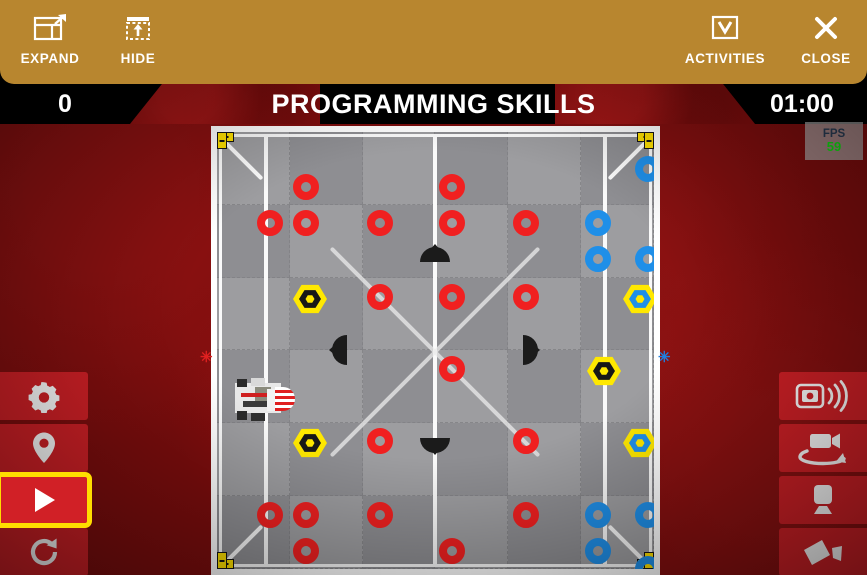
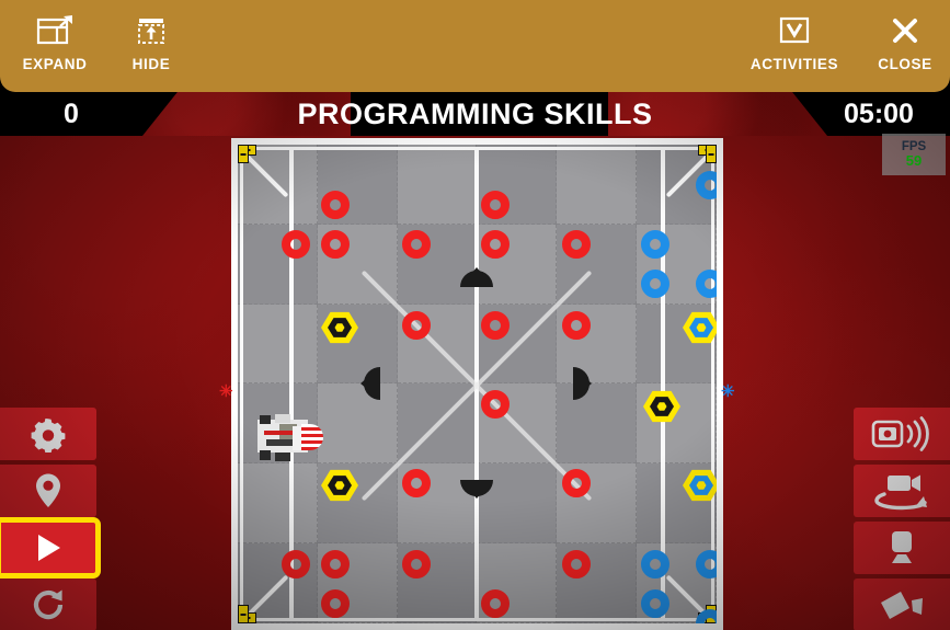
  EXPAND
  HIDE
  ACTIVITIES
  CLOSE
  0
  PROGRAMMING SKILLS
- 01:00
+ 05:00
